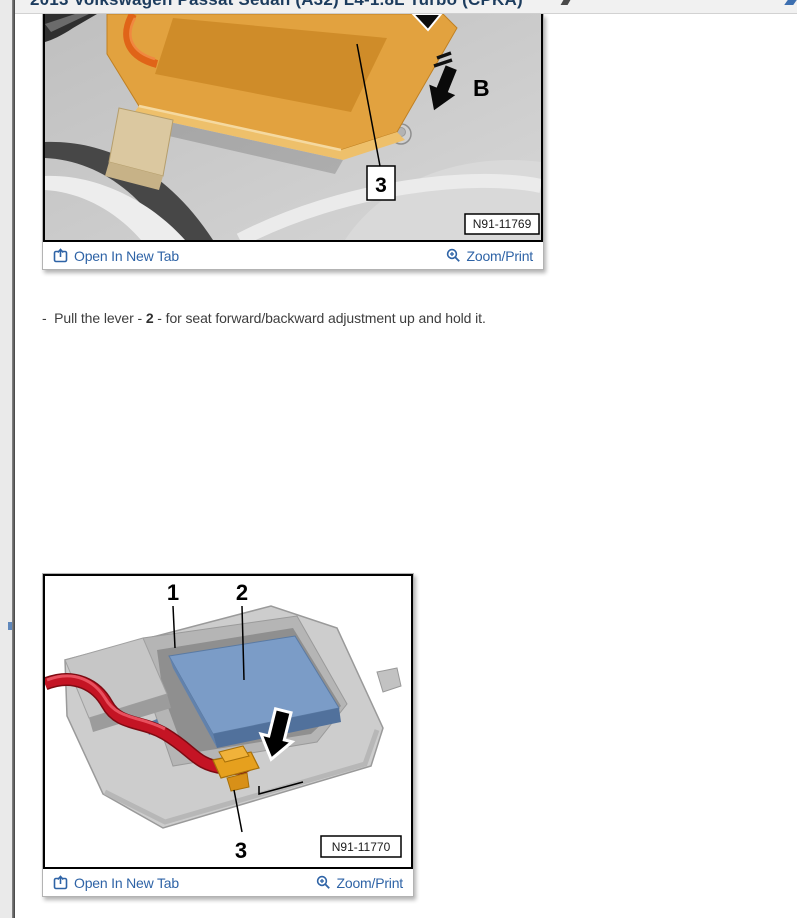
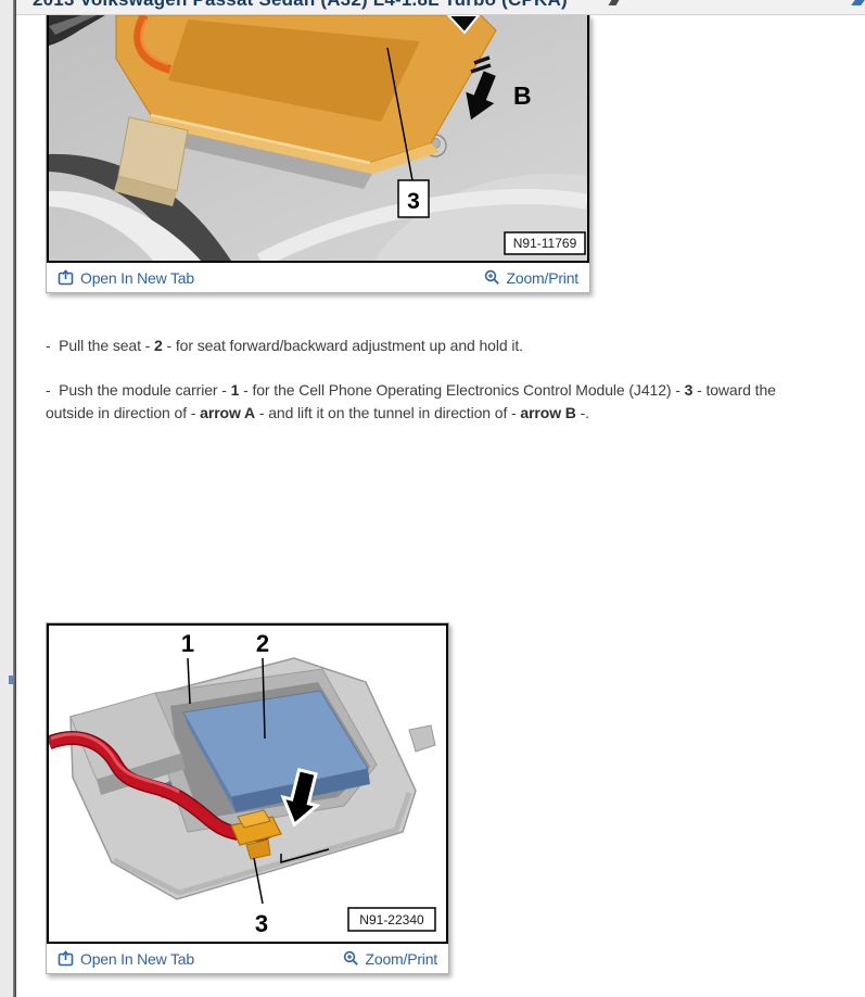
  B
  3
  N91-11769
  Open In New Tab
  Zoom/Print
- - Pull the lever - 2 - for seat forward/backward adjustment up and hold it.
+ - Pull the seat - 2 - for seat forward/backward adjustment up and hold it.
+ - Push the module carrier - 1 - for the Cell Phone Operating Electronics Control Module (J412) - 3 - toward the outside in direction of - arrow A - and lift it on the tunnel in direction of - arrow B -.
  1
  2
  3
- N91-11770
+ N91-22340
  Open In New Tab
  Zoom/Print
